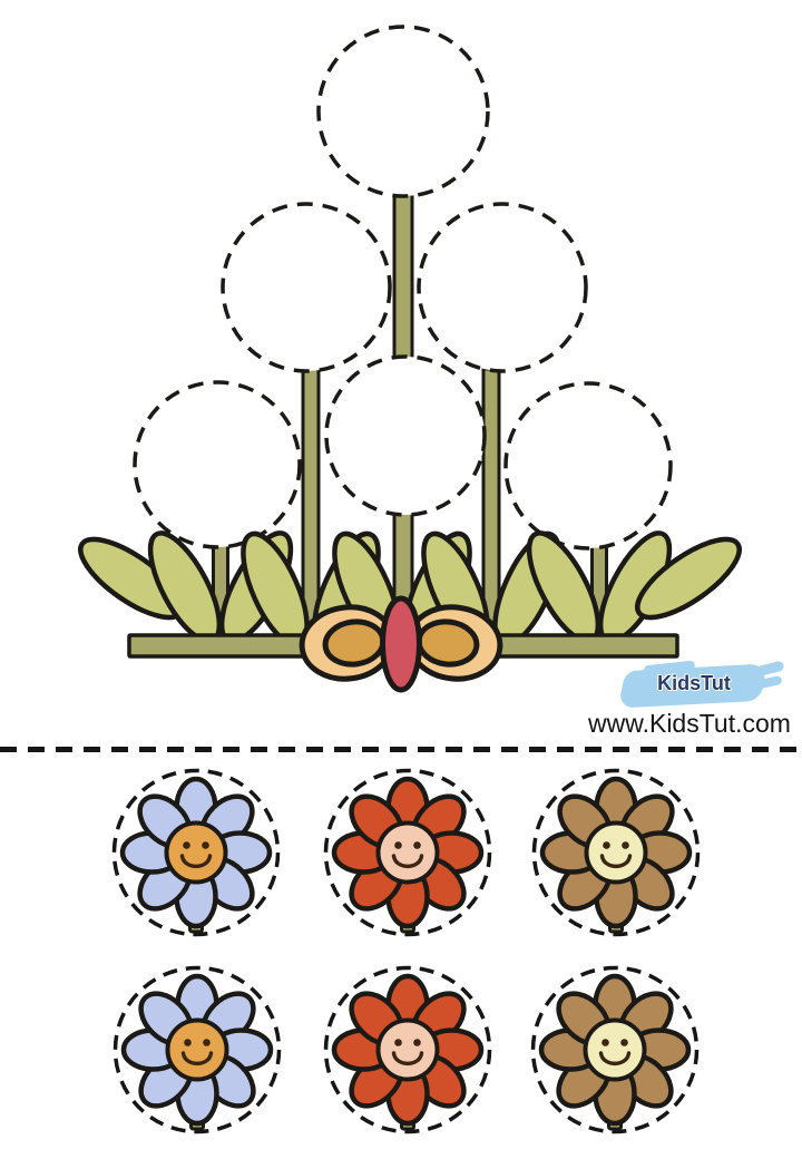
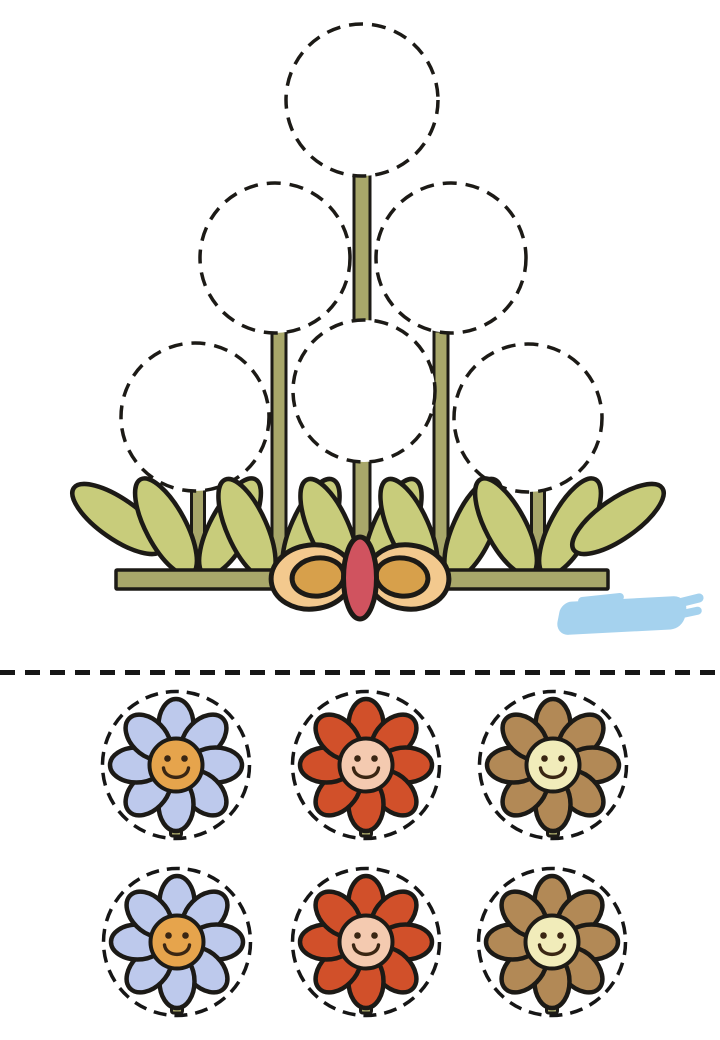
- KidsTut
- www.KidsTut.com
